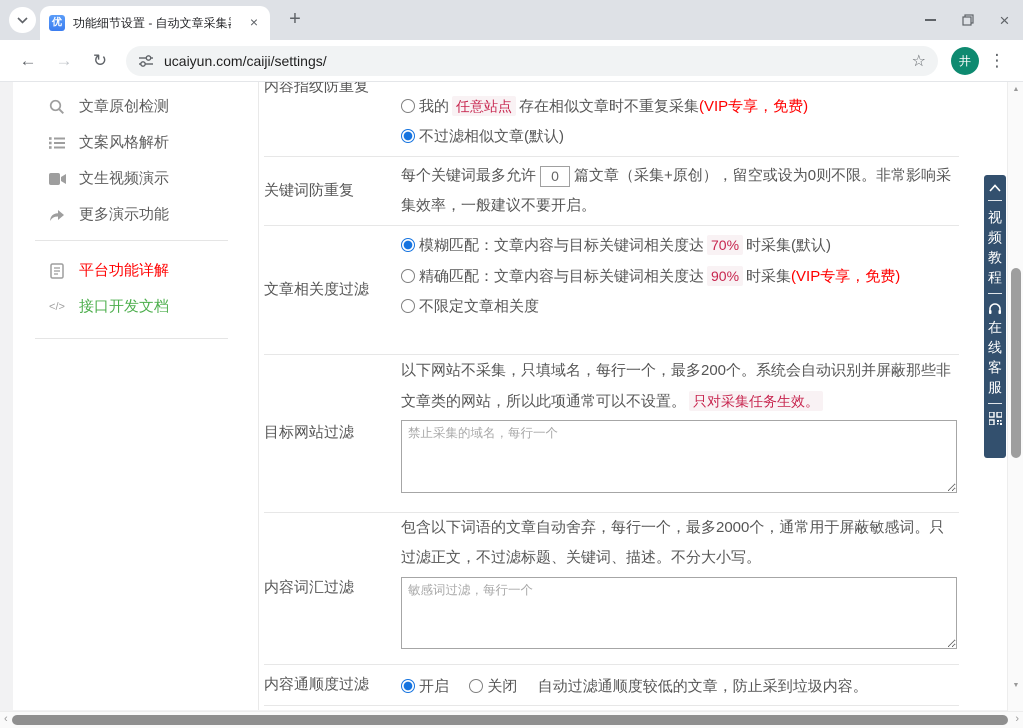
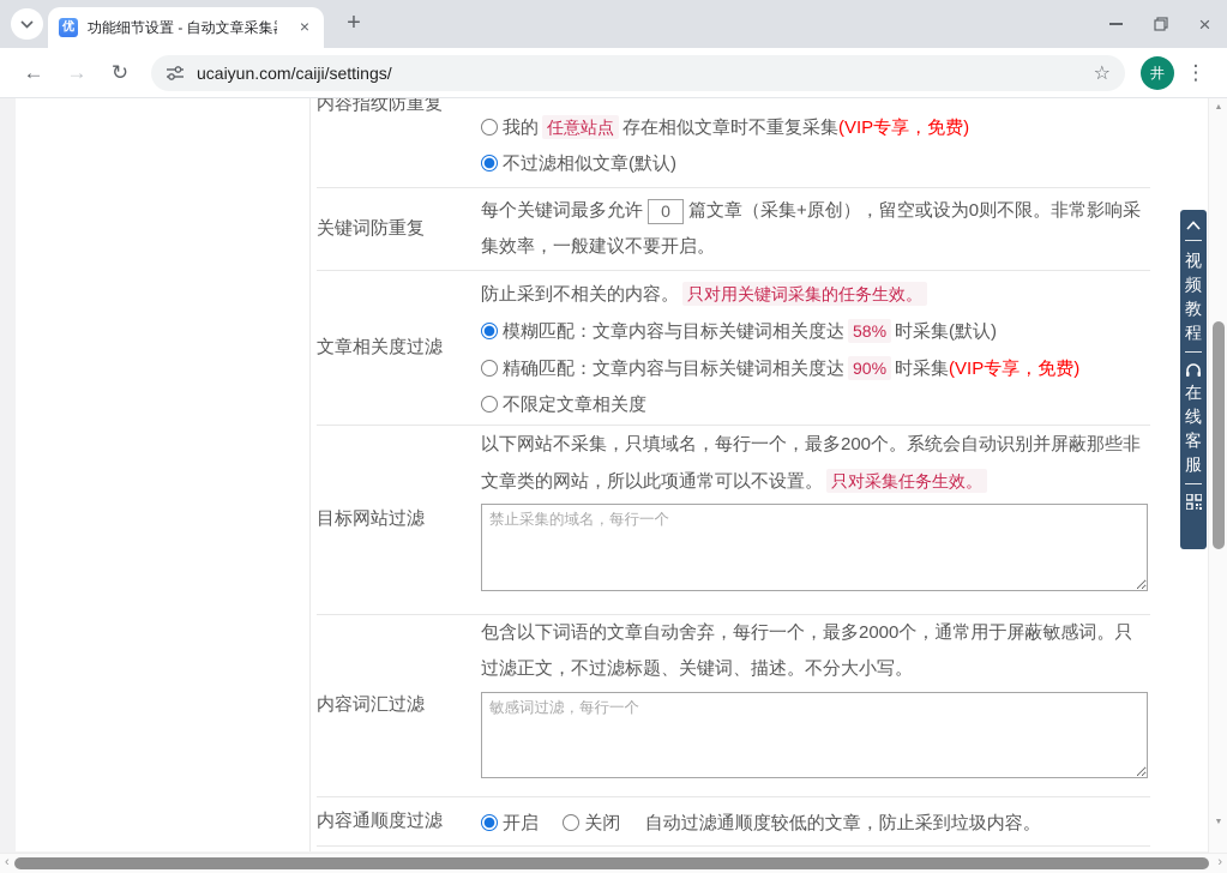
  优
  功能细节设置 - 自动文章采集
  ×
  +
  ×
  ←
  →
  ↻
  ucaiyun.com/caiji/settings/
  ☆
  井
  ⋮
- 文章原创检测
- 文案风格解析
- 文生视频演示
- 更多演示功能
- 平台功能详解
- </>
- 接口开发文档
  内容指纹防重复
  我的 任意站点 存在相似文章时不重复采集(VIP专享，免费)
  不过滤相似文章(默认)
  关键词防重复
  每个关键词最多允许 0 篇文章（采集+原创），留空或设为0则不限。非常影响采集效率，一般建议不要开启。
  文章相关度过滤
+ 防止采到不相关的内容。 只对用关键词采集的任务生效。
- 模糊匹配：文章内容与目标关键词相关度达 70% 时采集(默认)
+ 模糊匹配：文章内容与目标关键词相关度达 58% 时采集(默认)
  精确匹配：文章内容与目标关键词相关度达 90% 时采集(VIP专享，免费)
  不限定文章相关度
  目标网站过滤
  以下网站不采集，只填域名，每行一个，最多200个。系统会自动识别并屏蔽那些非文章类的网站，所以此项通常可以不设置。 只对采集任务生效。
  禁止采集的域名，每行一个
  内容词汇过滤
  包含以下词语的文章自动舍弃，每行一个，最多2000个，通常用于屏蔽敏感词。只过滤正文，不过滤标题、关键词、描述。不分大小写。
  敏感词过滤，每行一个
  内容通顺度过滤
  开启 关闭 自动过滤通顺度较低的文章，防止采到垃圾内容。
  视频教程
  在线客服
  ‹
  ›
